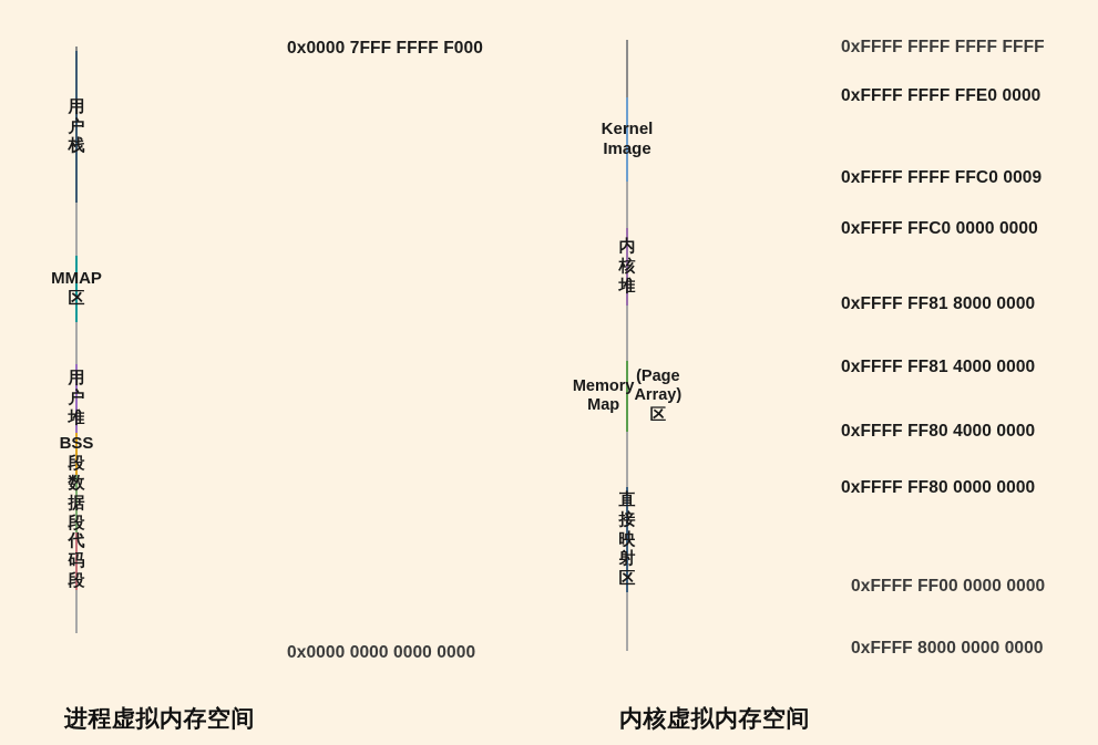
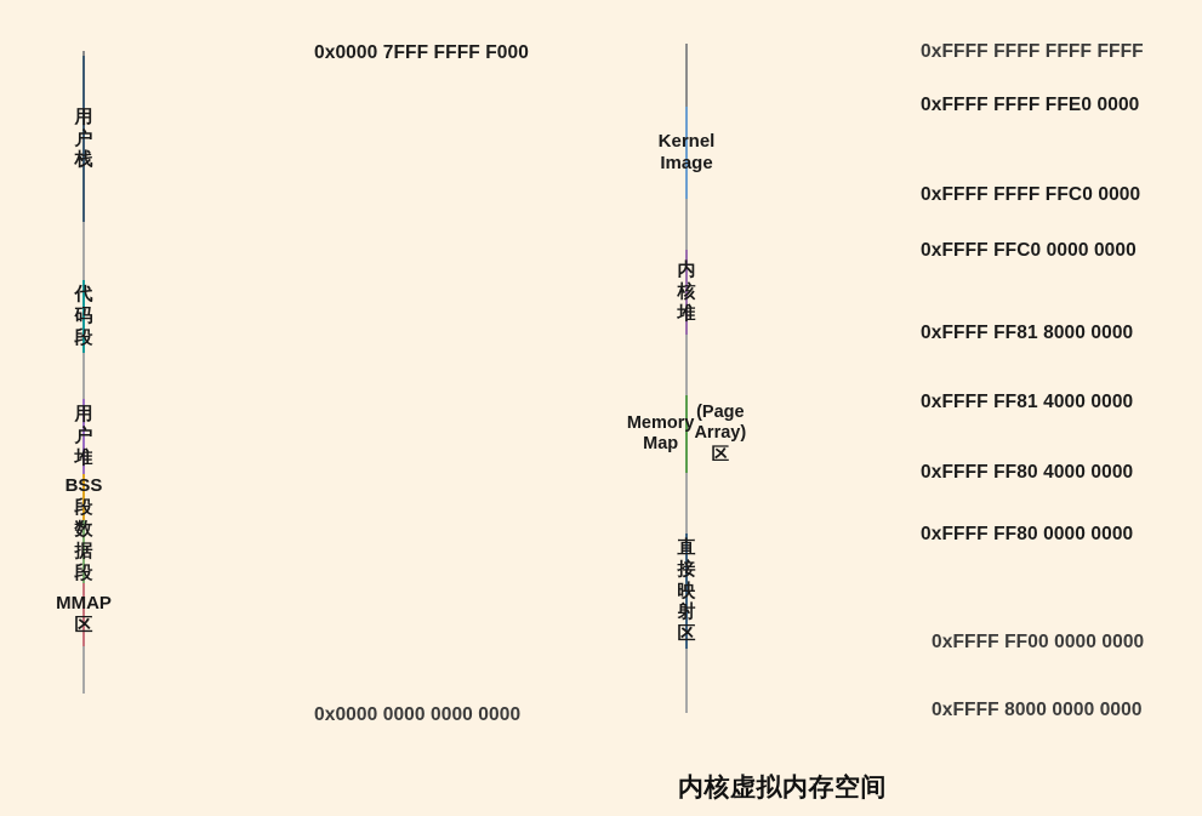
  用户栈
- MMAP区
+ 代码段
  用户堆
  BSS段
  数据段
- 代码段
+ MMAP区
  0x0000 7FFF FFFF F000
  0x0000 0000 0000 0000
- 进程虚拟内存空间
  Kernel Image
  内核堆
  Memory Map
  (Page Array)区
  直接映射区
  0xFFFF FFFF FFFF FFFF
  0xFFFF FFFF FFE0 0000
- 0xFFFF FFFF FFC0 0009
+ 0xFFFF FFFF FFC0 0000
  0xFFFF FFC0 0000 0000
  0xFFFF FF81 8000 0000
  0xFFFF FF81 4000 0000
  0xFFFF FF80 4000 0000
  0xFFFF FF80 0000 0000
  0xFFFF FF00 0000 0000
  0xFFFF 8000 0000 0000
  内核虚拟内存空间
